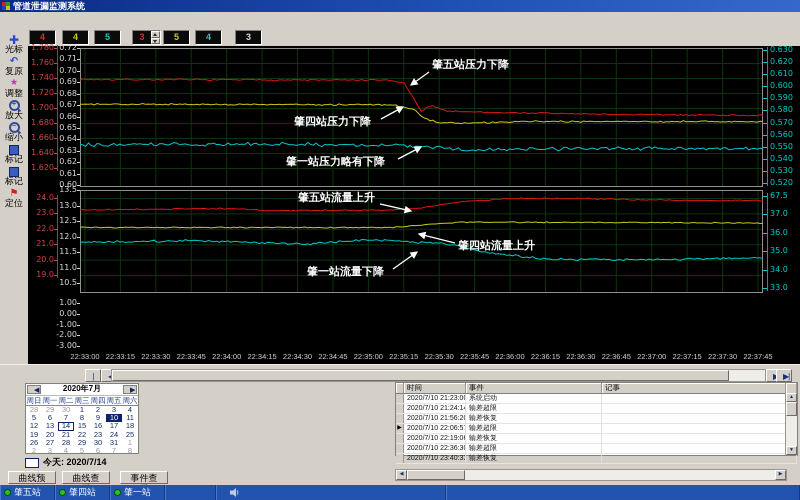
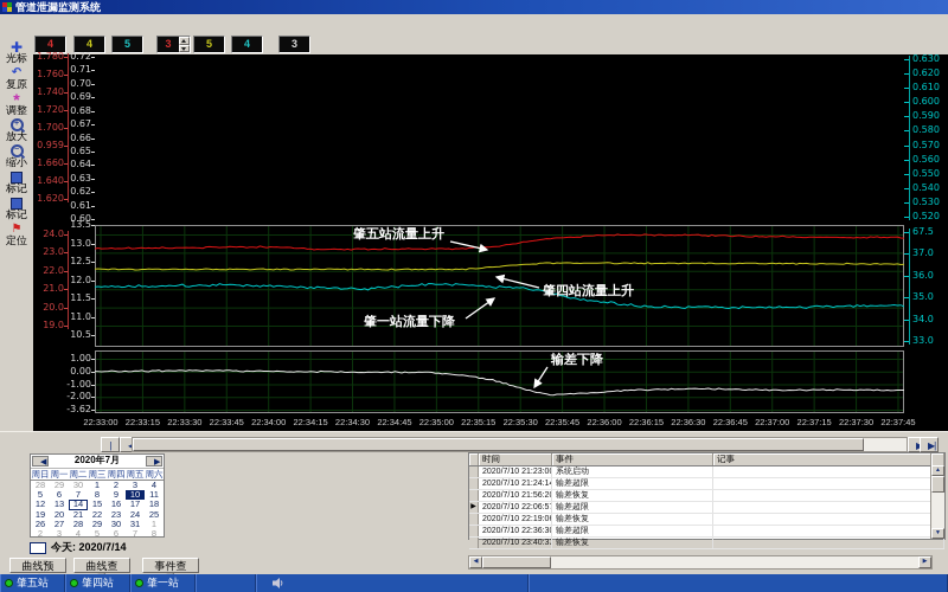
  管道泄漏监测系统
  4
  4
  5
  3
  5
  4
  3
  ✚
  光标
  ↶
  复原
  *
  调整
  放大
  缩小
  标记
  标记
  ⚑
  定位
- 肇五站压力下降
- 肇四站压力下降
- 肇一站压力略有下降
  1.780
  1.760
  1.740
  1.720
  1.700
- 1.680
+ 0.959
  1.660
  1.640
  1.620
  0.72
  0.71
  0.70
  0.69
  0.68
  0.67
  0.66
  0.65
  0.64
  0.63
  0.62
  0.61
  0.60
  0.630
  0.620
  0.610
  0.600
  0.590
  0.580
  0.570
  0.560
  0.550
  0.540
  0.530
  0.520
  肇五站流量上升
  肇四站流量上升
  肇一站流量下降
  24.0
  23.0
  22.0
  21.0
  20.0
  19.0
  13.5
  13.0
  12.5
  12.0
  11.5
  11.0
  10.5
  67.5
  37.0
  36.0
  35.0
  34.0
  33.0
+ 输差下降
  1.00
  0.00
  -1.00
  -2.00
- -3.00
+ -3.62
  22:33:00
  22:33:15
  22:33:30
  22:33:45
  22:34:00
  22:34:15
  22:34:30
  22:34:45
  22:35:00
  22:35:15
  22:35:30
  22:35:45
  22:36:00
  22:36:15
  22:36:30
  22:36:45
  22:37:00
  22:37:15
  22:37:30
  22:37:45
  ▶|
  2020年7月
  周日
  周一
  周二
  周三
  周四
  周五
  周六
  28
  29
  30
  1
  2
  3
  4
  5
  6
  7
  8
  9
  10
  11
  12
  13
  14
  15
  16
  17
  18
  19
  20
  21
  22
  23
  24
  25
  26
  27
  28
  29
  30
  31
  1
  2
  3
  4
  5
  6
  7
  8
  今天: 2020/7/14
  曲线预
  曲线查
  事件查
  时间
  事件
  记事
  肇五站
  肇四站
  肇一站
